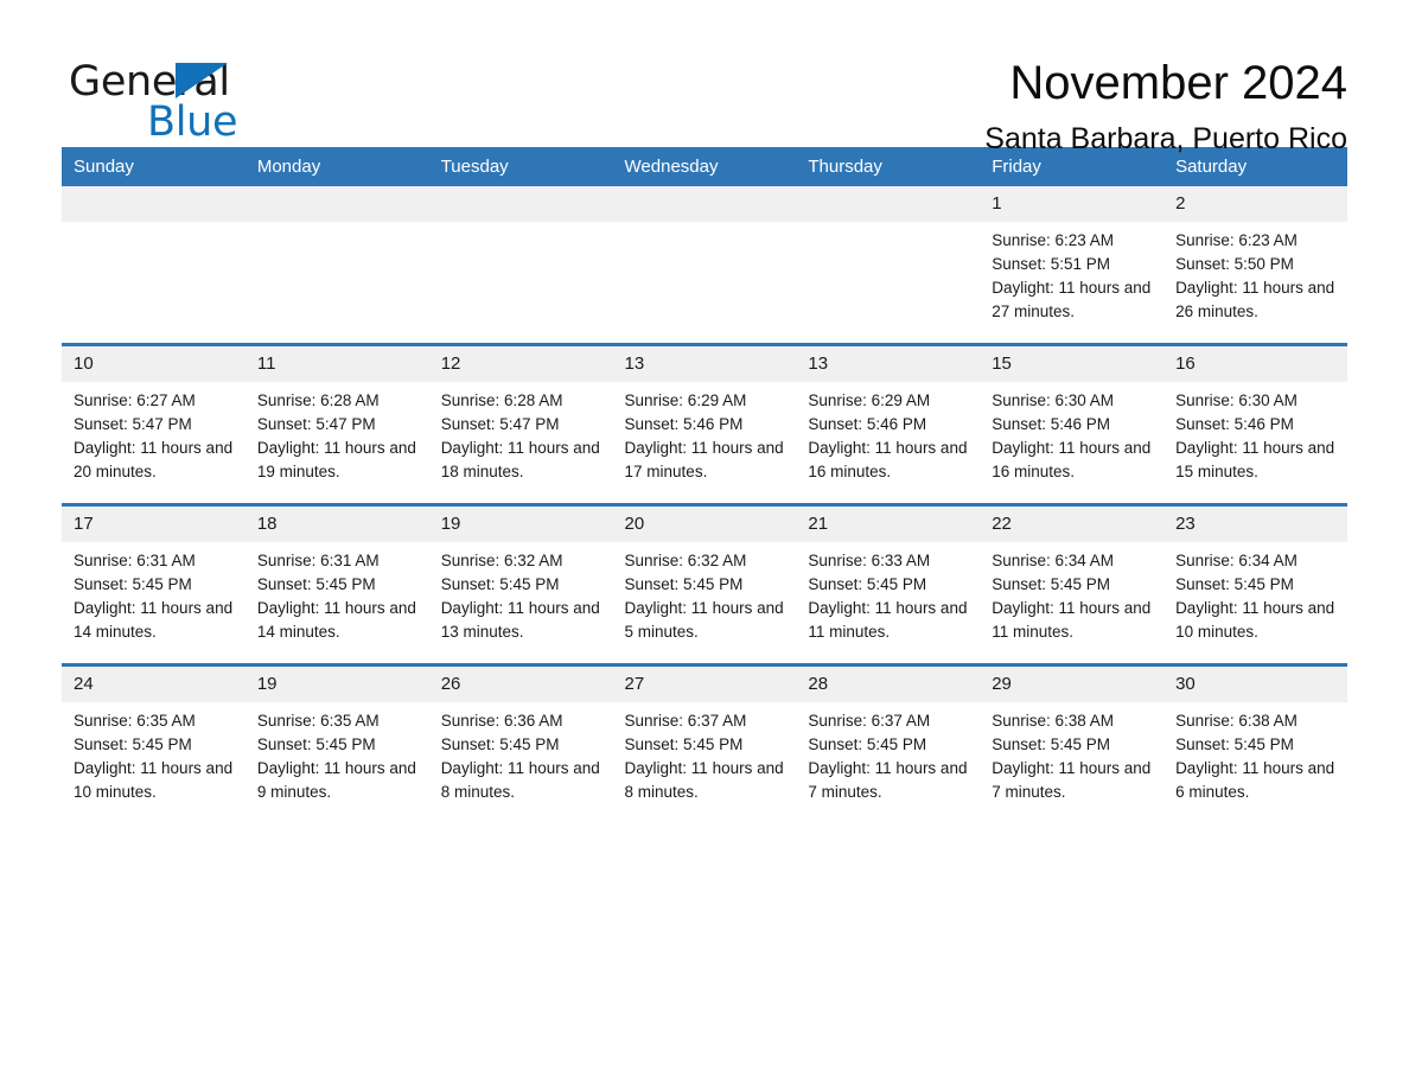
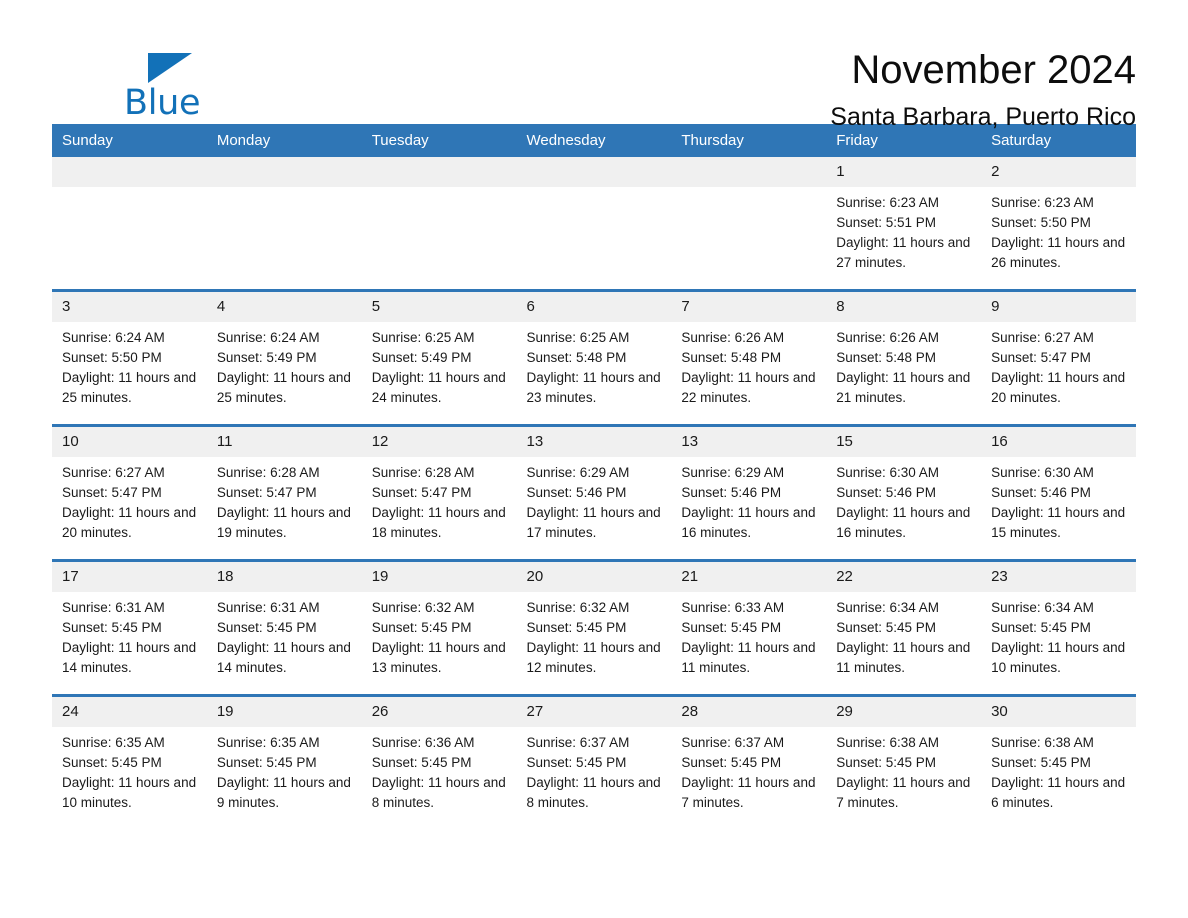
- General
  Blue
  November 2024
  Santa Barbara, Puerto Rico
  Sunday	Monday	Tuesday	Wednesday	Thursday	Friday	Saturday
  					1Sunrise: 6:23 AMSunset: 5:51 PMDaylight: 11 hours and 27 minutes.	2Sunrise: 6:23 AMSunset: 5:50 PMDaylight: 11 hours and 26 minutes.
+ 3Sunrise: 6:24 AMSunset: 5:50 PMDaylight: 11 hours and 25 minutes.	4Sunrise: 6:24 AMSunset: 5:49 PMDaylight: 11 hours and 25 minutes.	5Sunrise: 6:25 AMSunset: 5:49 PMDaylight: 11 hours and 24 minutes.	6Sunrise: 6:25 AMSunset: 5:48 PMDaylight: 11 hours and 23 minutes.	7Sunrise: 6:26 AMSunset: 5:48 PMDaylight: 11 hours and 22 minutes.	8Sunrise: 6:26 AMSunset: 5:48 PMDaylight: 11 hours and 21 minutes.	9Sunrise: 6:27 AMSunset: 5:47 PMDaylight: 11 hours and 20 minutes.
  10Sunrise: 6:27 AMSunset: 5:47 PMDaylight: 11 hours and 20 minutes.	11Sunrise: 6:28 AMSunset: 5:47 PMDaylight: 11 hours and 19 minutes.	12Sunrise: 6:28 AMSunset: 5:47 PMDaylight: 11 hours and 18 minutes.	13Sunrise: 6:29 AMSunset: 5:46 PMDaylight: 11 hours and 17 minutes.	13Sunrise: 6:29 AMSunset: 5:46 PMDaylight: 11 hours and 16 minutes.	15Sunrise: 6:30 AMSunset: 5:46 PMDaylight: 11 hours and 16 minutes.	16Sunrise: 6:30 AMSunset: 5:46 PMDaylight: 11 hours and 15 minutes.
- 17Sunrise: 6:31 AMSunset: 5:45 PMDaylight: 11 hours and 14 minutes.	18Sunrise: 6:31 AMSunset: 5:45 PMDaylight: 11 hours and 14 minutes.	19Sunrise: 6:32 AMSunset: 5:45 PMDaylight: 11 hours and 13 minutes.	20Sunrise: 6:32 AMSunset: 5:45 PMDaylight: 11 hours and 5 minutes.	21Sunrise: 6:33 AMSunset: 5:45 PMDaylight: 11 hours and 11 minutes.	22Sunrise: 6:34 AMSunset: 5:45 PMDaylight: 11 hours and 11 minutes.	23Sunrise: 6:34 AMSunset: 5:45 PMDaylight: 11 hours and 10 minutes.
+ 17Sunrise: 6:31 AMSunset: 5:45 PMDaylight: 11 hours and 14 minutes.	18Sunrise: 6:31 AMSunset: 5:45 PMDaylight: 11 hours and 14 minutes.	19Sunrise: 6:32 AMSunset: 5:45 PMDaylight: 11 hours and 13 minutes.	20Sunrise: 6:32 AMSunset: 5:45 PMDaylight: 11 hours and 12 minutes.	21Sunrise: 6:33 AMSunset: 5:45 PMDaylight: 11 hours and 11 minutes.	22Sunrise: 6:34 AMSunset: 5:45 PMDaylight: 11 hours and 11 minutes.	23Sunrise: 6:34 AMSunset: 5:45 PMDaylight: 11 hours and 10 minutes.
  24Sunrise: 6:35 AMSunset: 5:45 PMDaylight: 11 hours and 10 minutes.	19Sunrise: 6:35 AMSunset: 5:45 PMDaylight: 11 hours and 9 minutes.	26Sunrise: 6:36 AMSunset: 5:45 PMDaylight: 11 hours and 8 minutes.	27Sunrise: 6:37 AMSunset: 5:45 PMDaylight: 11 hours and 8 minutes.	28Sunrise: 6:37 AMSunset: 5:45 PMDaylight: 11 hours and 7 minutes.	29Sunrise: 6:38 AMSunset: 5:45 PMDaylight: 11 hours and 7 minutes.	30Sunrise: 6:38 AMSunset: 5:45 PMDaylight: 11 hours and 6 minutes.
